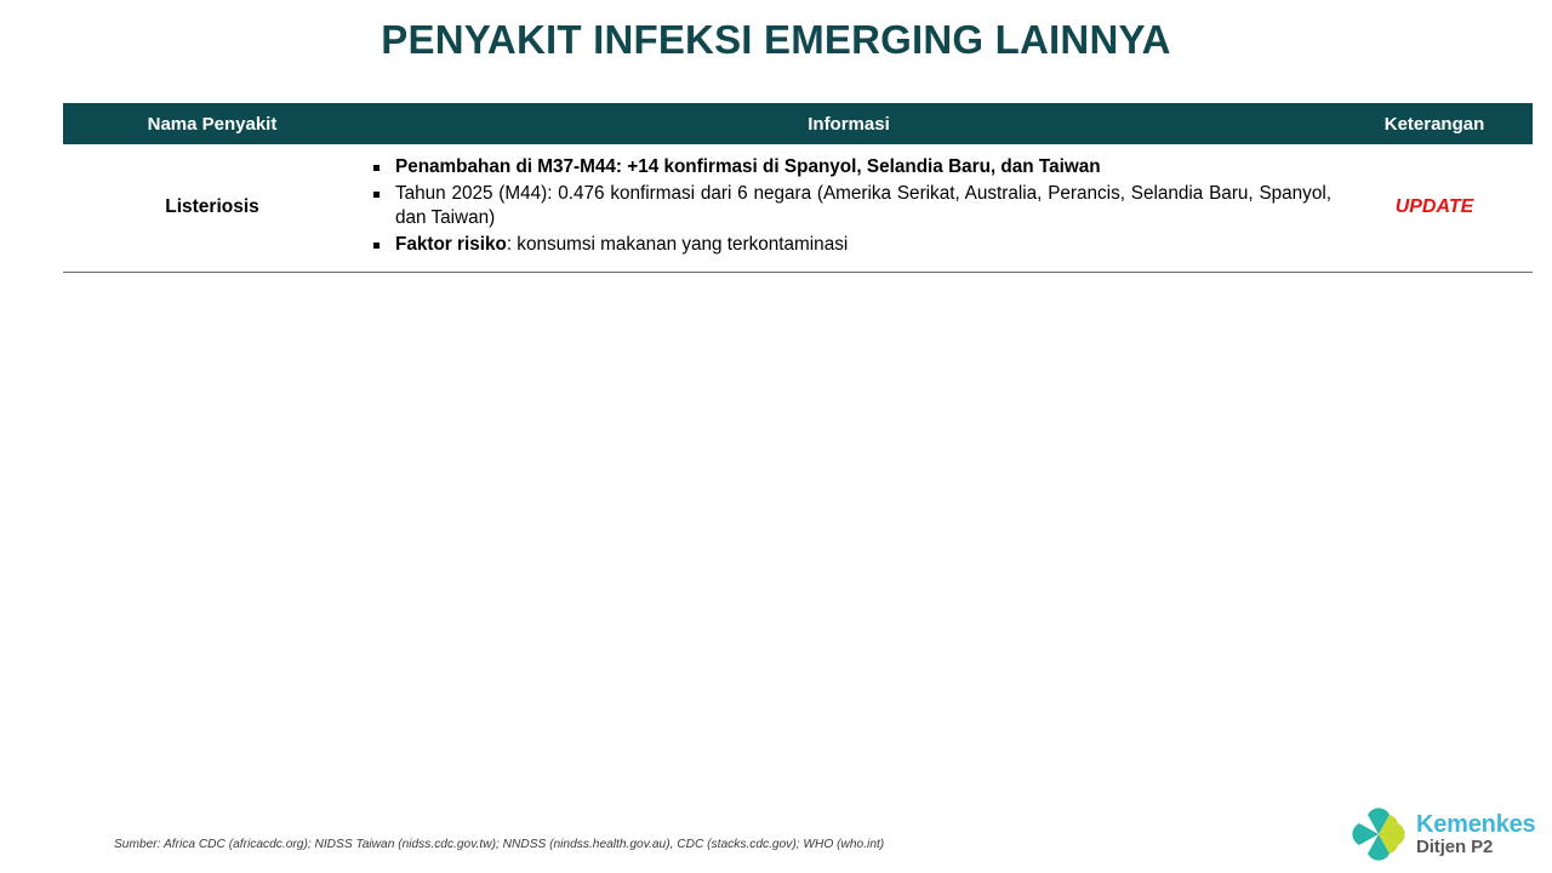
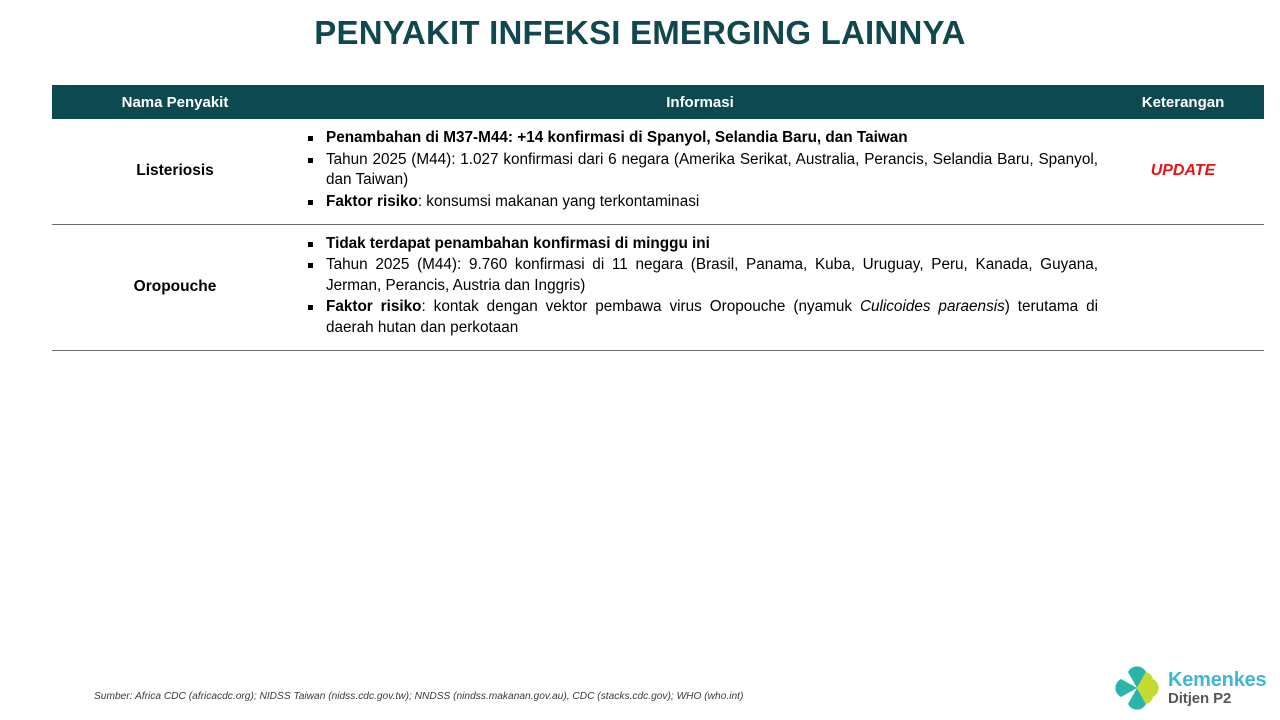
  PENYAKIT INFEKSI EMERGING LAINNYA
  Nama Penyakit	Informasi	Keterangan
- Listeriosis	Penambahan di M37-M44: +14 konfirmasi di Spanyol, Selandia Baru, dan Taiwan Tahun 2025 (M44): 0.476 konfirmasi dari 6 negara (Amerika Serikat, Australia, Perancis, Selandia Baru, Spanyol, dan Taiwan) Faktor risiko: konsumsi makanan yang terkontaminasi	UPDATE
+ Listeriosis	Penambahan di M37-M44: +14 konfirmasi di Spanyol, Selandia Baru, dan Taiwan Tahun 2025 (M44): 1.027 konfirmasi dari 6 negara (Amerika Serikat, Australia, Perancis, Selandia Baru, Spanyol, dan Taiwan) Faktor risiko: konsumsi makanan yang terkontaminasi	UPDATE
+ Oropouche	Tidak terdapat penambahan konfirmasi di minggu ini Tahun 2025 (M44): 9.760 konfirmasi di 11 negara (Brasil, Panama, Kuba, Uruguay, Peru, Kanada, Guyana, Jerman, Perancis, Austria dan Inggris) Faktor risiko: kontak dengan vektor pembawa virus Oropouche (nyamuk Culicoides paraensis) terutama di daerah hutan dan perkotaan
- Sumber: Africa CDC (africacdc.org); NIDSS Taiwan (nidss.cdc.gov.tw); NNDSS (nindss.health.gov.au), CDC (stacks.cdc.gov); WHO (who.int)
+ Sumber: Africa CDC (africacdc.org); NIDSS Taiwan (nidss.cdc.gov.tw); NNDSS (nindss.makanan.gov.au), CDC (stacks.cdc.gov); WHO (who.int)
  Kemenkes
  Ditjen P2
